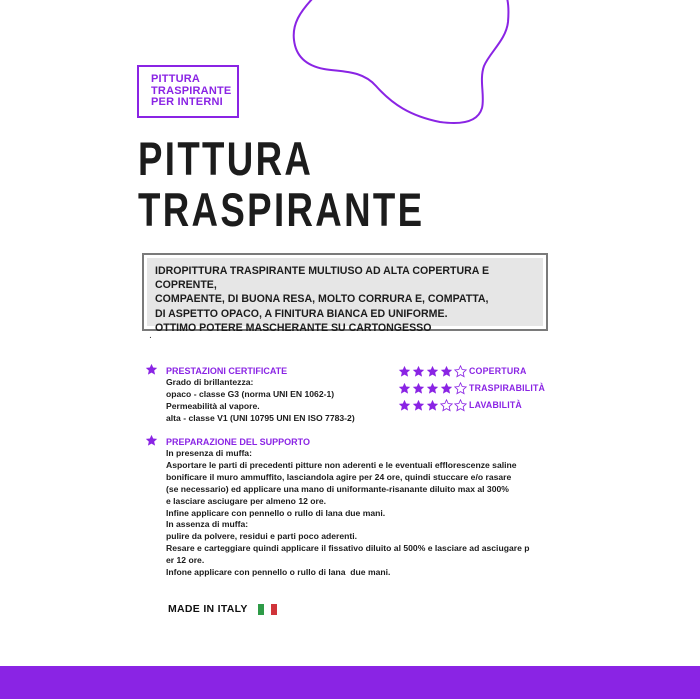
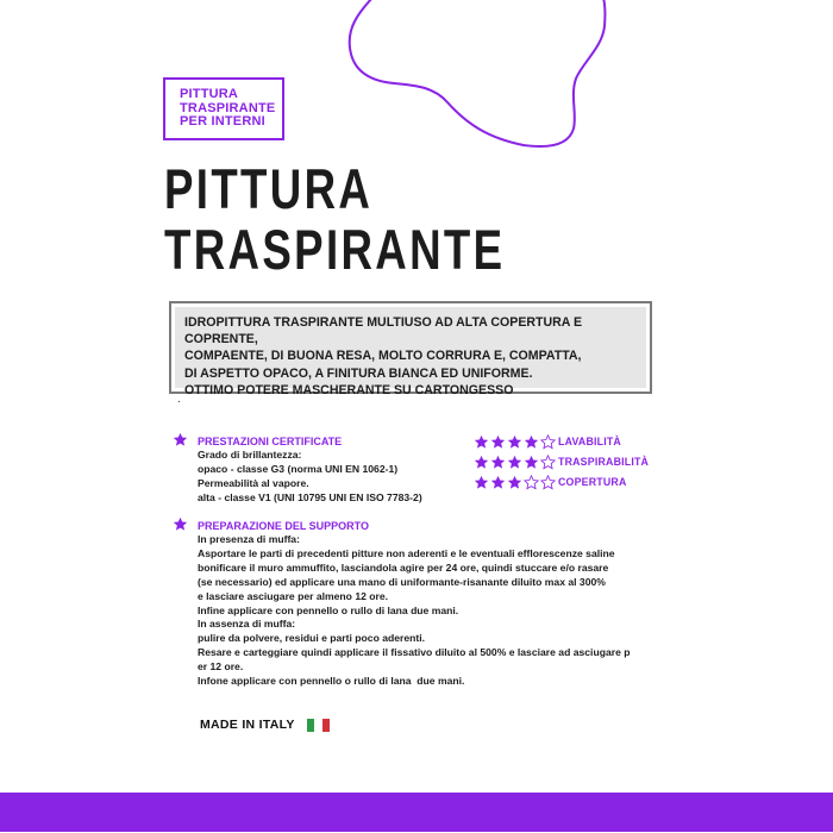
  PITTURA
  TRASPIRANTE
  PER INTERNI
  PITTURA
  TRASPIRANTE
  IDROPITTURA TRASPIRANTE MULTIUSO AD ALTA COPERTURA E COPRENTE,
  COMPAENTE, DI BUONA RESA, MOLTO CORRURA E, COMPATTA,
  DI ASPETTO OPACO, A FINITURA BIANCA ED UNIFORME.
  OTTIMO POTERE MASCHERANTE SU CARTONGESSO
  .
  PRESTAZIONI CERTIFICATE
  Grado di brillantezza:
  opaco - classe G3 (norma UNI EN 1062-1)
  Permeabilità al vapore.
  alta - classe V1 (UNI 10795 UNI EN ISO 7783-2)
- COPERTURA
+ LAVABILITÀ
  TRASPIRABILITÀ
- LAVABILITÀ
+ COPERTURA
  PREPARAZIONE DEL SUPPORTO
  In presenza di muffa:
  Asportare le parti di precedenti pitture non aderenti e le eventuali efflorescenze saline
  bonificare il muro ammuffito, lasciandola agire per 24 ore, quindi stuccare e/o rasare
  (se necessario) ed applicare una mano di uniformante-risanante diluito max al 300%
  e lasciare asciugare per almeno 12 ore.
  Infine applicare con pennello o rullo di lana due mani.
  In assenza di muffa:
  pulire da polvere, residui e parti poco aderenti.
  Resare e carteggiare quindi applicare il fissativo diluito al 500% e lasciare ad asciugare p
  er 12 ore.
  Infone applicare con pennello o rullo di lana due mani.
  MADE IN ITALY
